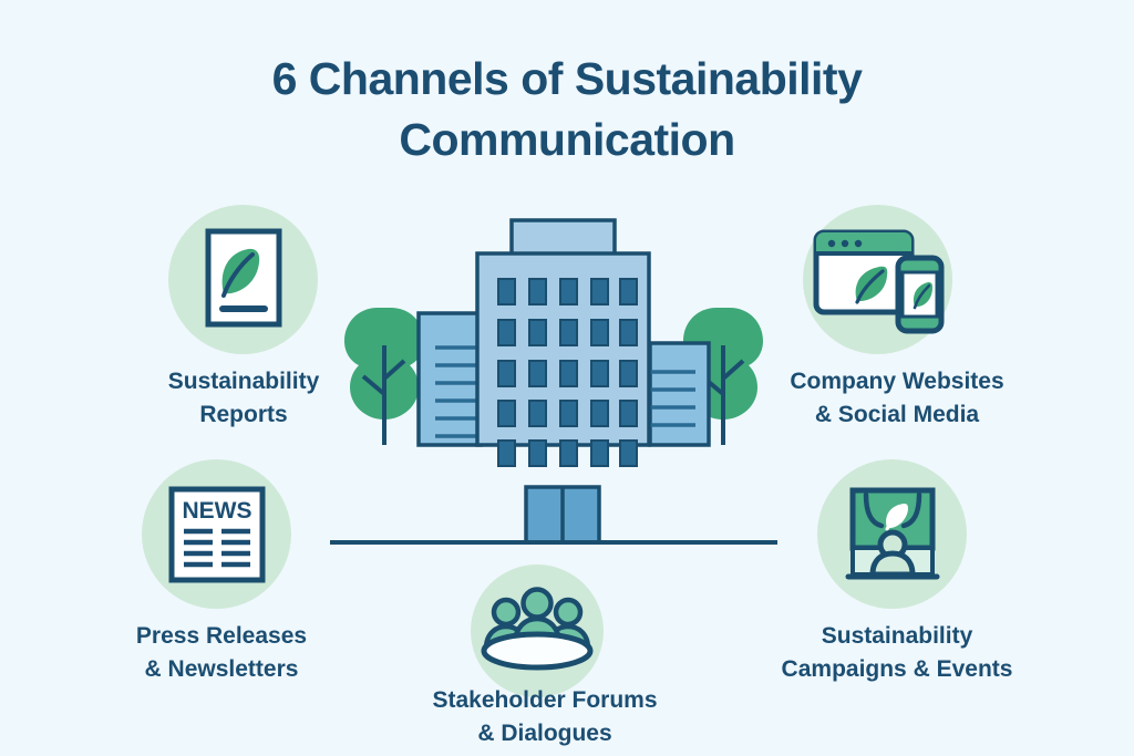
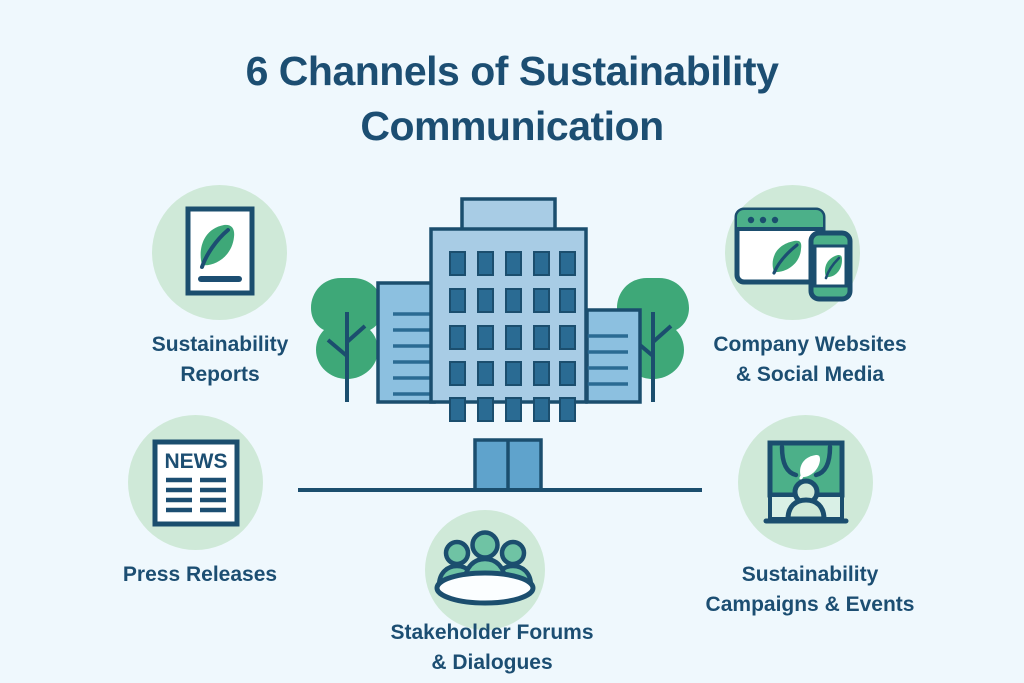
  6 Channels of Sustainability
  Communication
  Sustainability
  Reports
  NEWS
  Press Releases
- & Newsletters
  Company Websites
  & Social Media
  Sustainability
  Campaigns & Events
  Stakeholder Forums
  & Dialogues
